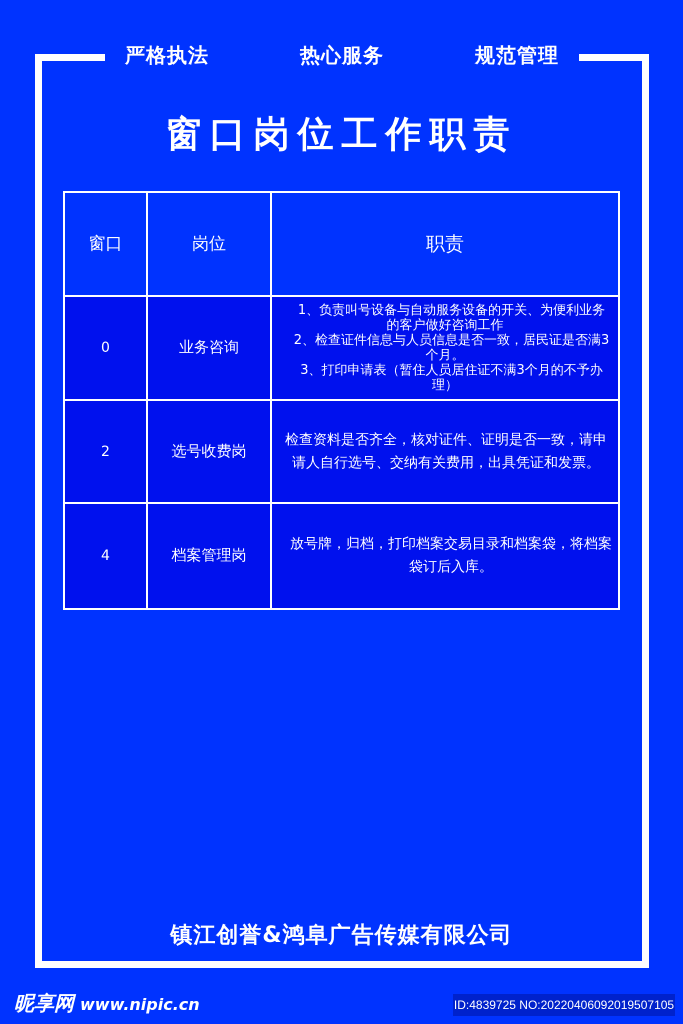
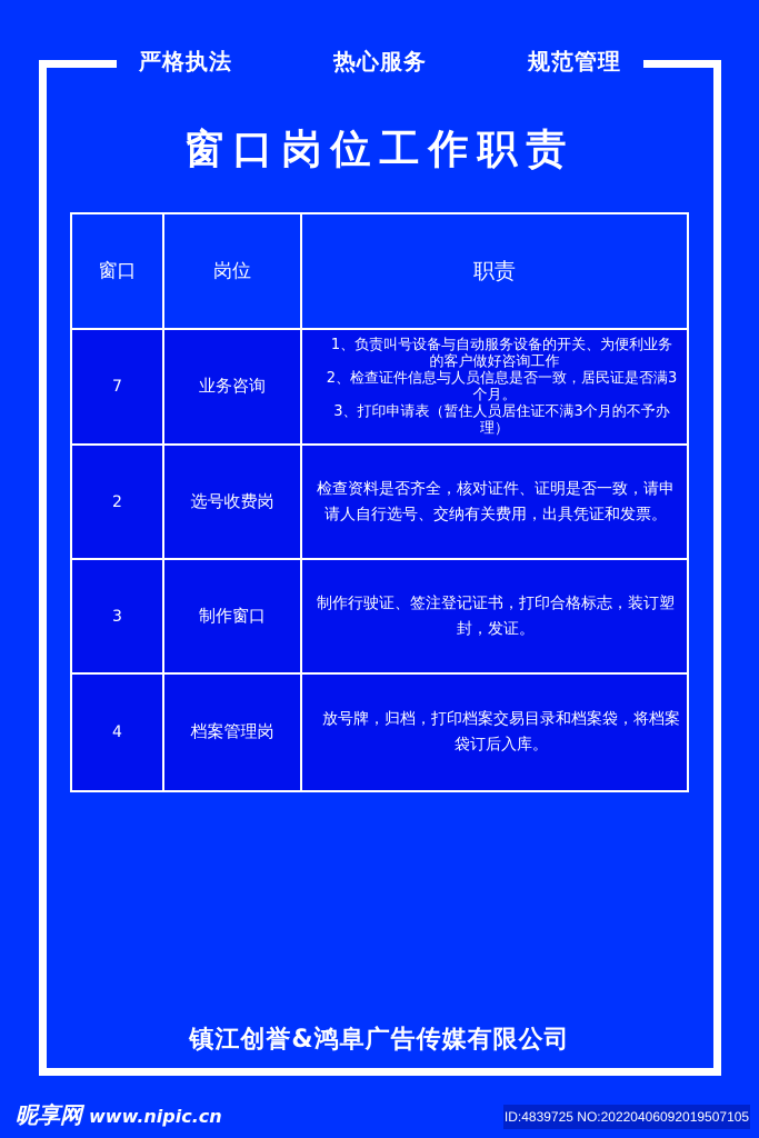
  严格执法
  热心服务
  规范管理
  窗口岗位工作职责
  窗口	岗位	职责
- 0	业务咨询	1、负责叫号设备与自动服务设备的开关、为便利业务 的客户做好咨询工作 2、检查证件信息与人员信息是否一致，居民证是否满3个月。 3、打印申请表（暂住人员居住证不满3个月的不予办理）
+ 7	业务咨询	1、负责叫号设备与自动服务设备的开关、为便利业务 的客户做好咨询工作 2、检查证件信息与人员信息是否一致，居民证是否满3个月。 3、打印申请表（暂住人员居住证不满3个月的不予办理）
  2	选号收费岗	检查资料是否齐全，核对证件、证明是否一致，请申请人自行选号、交纳有关费用，出具凭证和发票。
+ 3	制作窗口	制作行驶证、签注登记证书，打印合格标志，装订塑封，发证。
  4	档案管理岗	放号牌，归档，打印档案交易目录和档案袋，将档案袋订后入库。
  镇江创誉&鸿阜广告传媒有限公司
  昵享网 www.nipic.cn
  ID:4839725 NO:20220406092019507105
